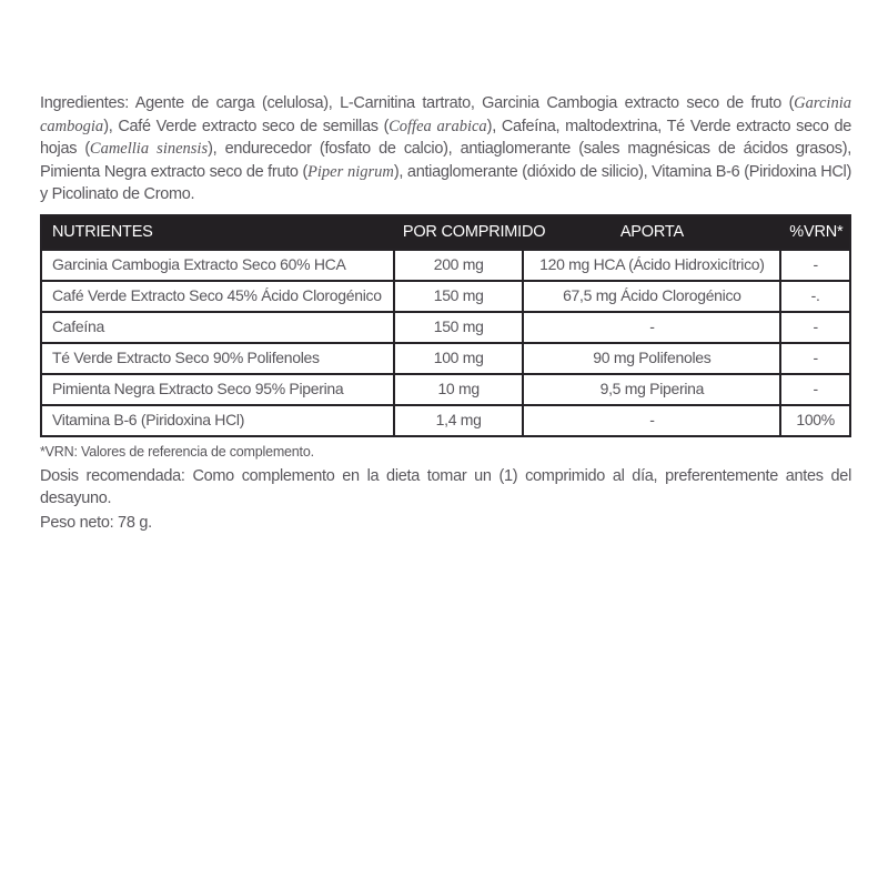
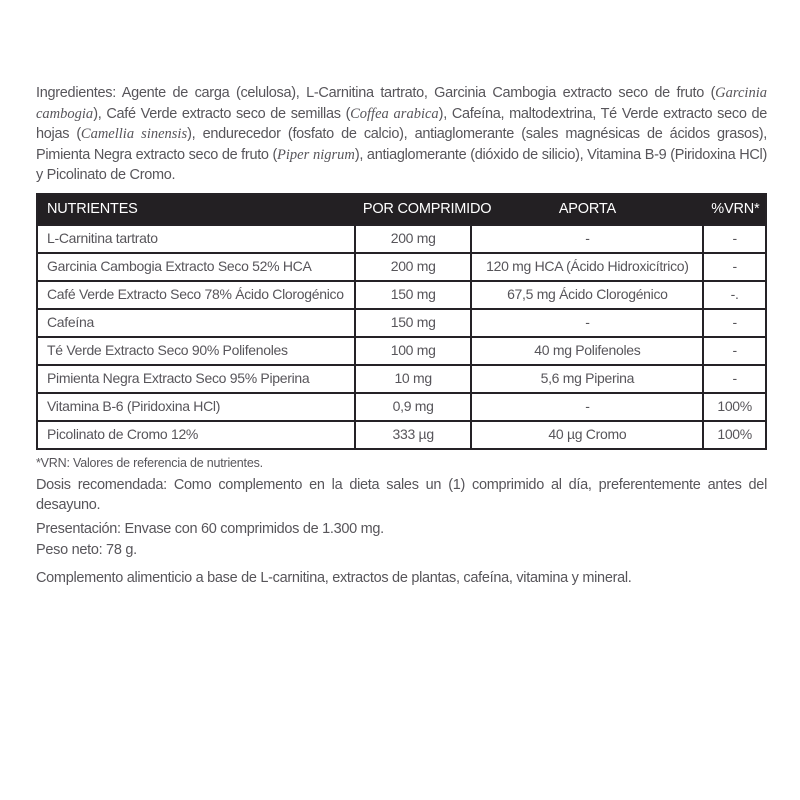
- Ingredientes: Agente de carga (celulosa), L-Carnitina tartrato, Garcinia Cambogia extracto seco de fruto (Garcinia cambogia), Café Verde extracto seco de semillas (Coffea arabica), Cafeína, maltodextrina, Té Verde extracto seco de hojas (Camellia sinensis), endurecedor (fosfato de calcio), antiaglomerante (sales magnésicas de ácidos grasos), Pimienta Negra extracto seco de fruto (Piper nigrum), antiaglomerante (dióxido de silicio), Vitamina B-6 (Piridoxina HCl) y Picolinato de Cromo.
+ Ingredientes: Agente de carga (celulosa), L-Carnitina tartrato, Garcinia Cambogia extracto seco de fruto (Garcinia cambogia), Café Verde extracto seco de semillas (Coffea arabica), Cafeína, maltodextrina, Té Verde extracto seco de hojas (Camellia sinensis), endurecedor (fosfato de calcio), antiaglomerante (sales magnésicas de ácidos grasos), Pimienta Negra extracto seco de fruto (Piper nigrum), antiaglomerante (dióxido de silicio), Vitamina B-9 (Piridoxina HCl) y Picolinato de Cromo.
  NUTRIENTES	POR COMPRIMIDO	APORTA	%VRN*
+ L-Carnitina tartrato	200 mg	-	-
- Garcinia Cambogia Extracto Seco 60% HCA	200 mg	120 mg HCA (Ácido Hidroxicítrico)	-
+ Garcinia Cambogia Extracto Seco 52% HCA	200 mg	120 mg HCA (Ácido Hidroxicítrico)	-
- Café Verde Extracto Seco 45% Ácido Clorogénico	150 mg	67,5 mg Ácido Clorogénico	-.
+ Café Verde Extracto Seco 78% Ácido Clorogénico	150 mg	67,5 mg Ácido Clorogénico	-.
  Cafeína	150 mg	-	-
- Té Verde Extracto Seco 90% Polifenoles	100 mg	90 mg Polifenoles	-
+ Té Verde Extracto Seco 90% Polifenoles	100 mg	40 mg Polifenoles	-
- Pimienta Negra Extracto Seco 95% Piperina	10 mg	9,5 mg Piperina	-
+ Pimienta Negra Extracto Seco 95% Piperina	10 mg	5,6 mg Piperina	-
- Vitamina B-6 (Piridoxina HCl)	1,4 mg	-	100%
+ Vitamina B-6 (Piridoxina HCl)	0,9 mg	-	100%
+ Picolinato de Cromo 12%	333 µg	40 µg Cromo	100%
- *VRN: Valores de referencia de complemento.
+ *VRN: Valores de referencia de nutrientes.
- Dosis recomendada: Como complemento en la dieta tomar un (1) comprimido al día, preferentemente antes del desayuno.
+ Dosis recomendada: Como complemento en la dieta sales un (1) comprimido al día, preferentemente antes del desayuno.
+ Presentación: Envase con 60 comprimidos de 1.300 mg.
  Peso neto: 78 g.
+ Complemento alimenticio a base de L-carnitina, extractos de plantas, cafeína, vitamina y mineral.
